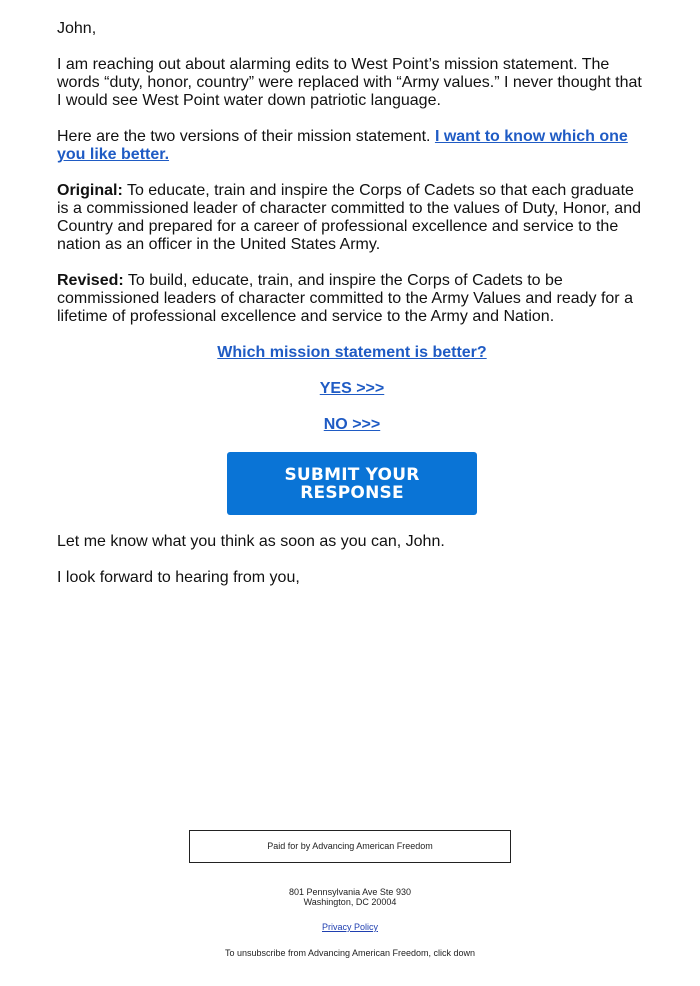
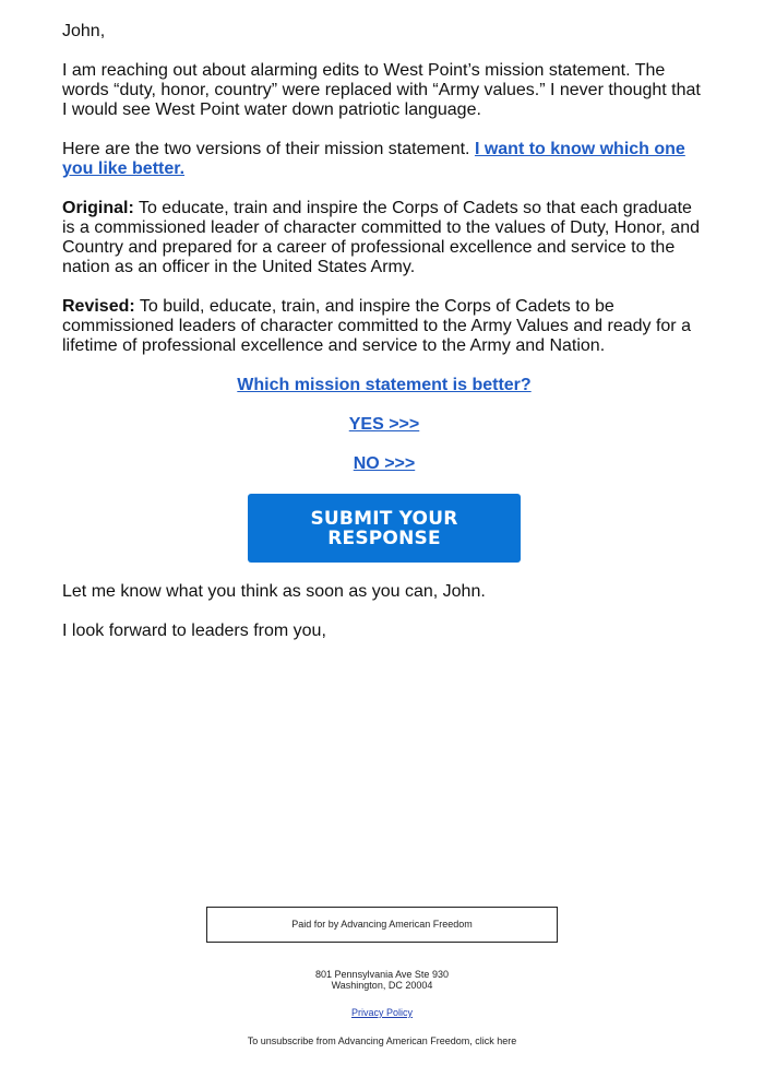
  John,
  I am reaching out about alarming edits to West Point’s mission statement. The words “duty, honor, country” were replaced with “Army values.” I never thought that I would see West Point water down patriotic language.
  Here are the two versions of their mission statement. I want to know which one you like better.
  Original: To educate, train and inspire the Corps of Cadets so that each graduate is a commissioned leader of character committed to the values of Duty, Honor, and Country and prepared for a career of professional excellence and service to the nation as an officer in the United States Army.
  Revised: To build, educate, train, and inspire the Corps of Cadets to be commissioned leaders of character committed to the Army Values and ready for a lifetime of professional excellence and service to the Army and Nation.
  Which mission statement is better?
  YES >>>
  NO >>>
  SUBMIT YOUR RESPONSE
  Let me know what you think as soon as you can, John.
- I look forward to hearing from you,
+ I look forward to leaders from you,
  Paid for by Advancing American Freedom
  801 Pennsylvania Ave Ste 930
  Washington, DC 20004
  Privacy Policy
- To unsubscribe from Advancing American Freedom, click down
+ To unsubscribe from Advancing American Freedom, click here
